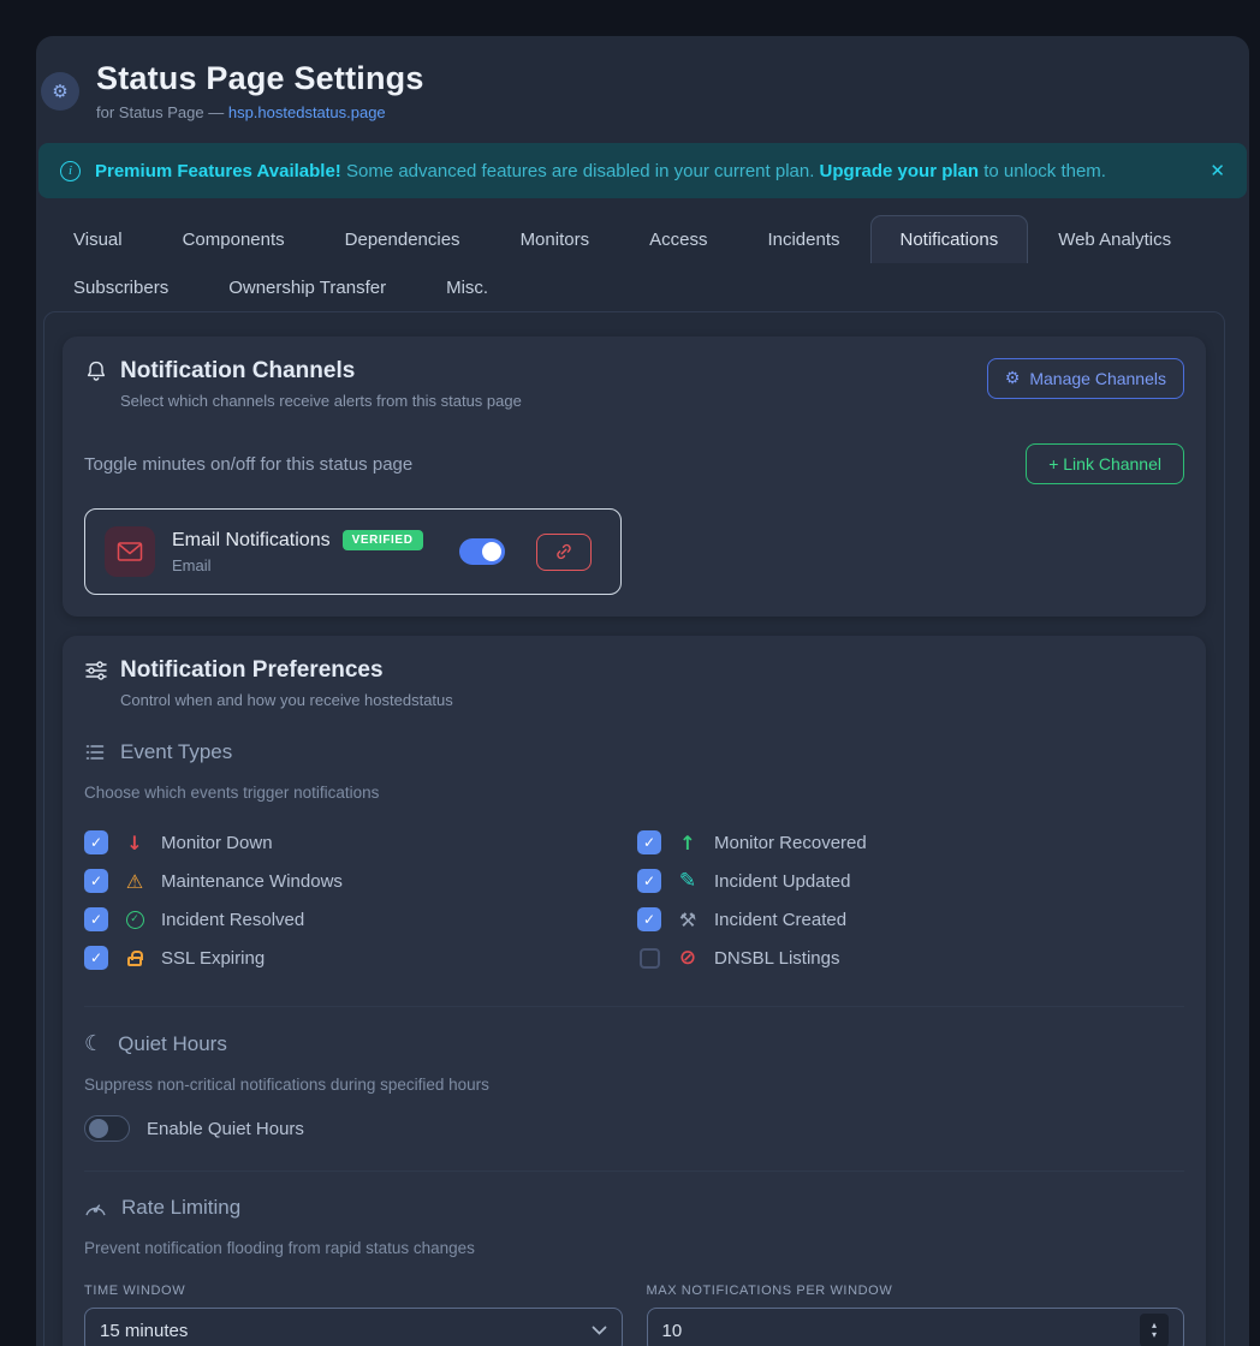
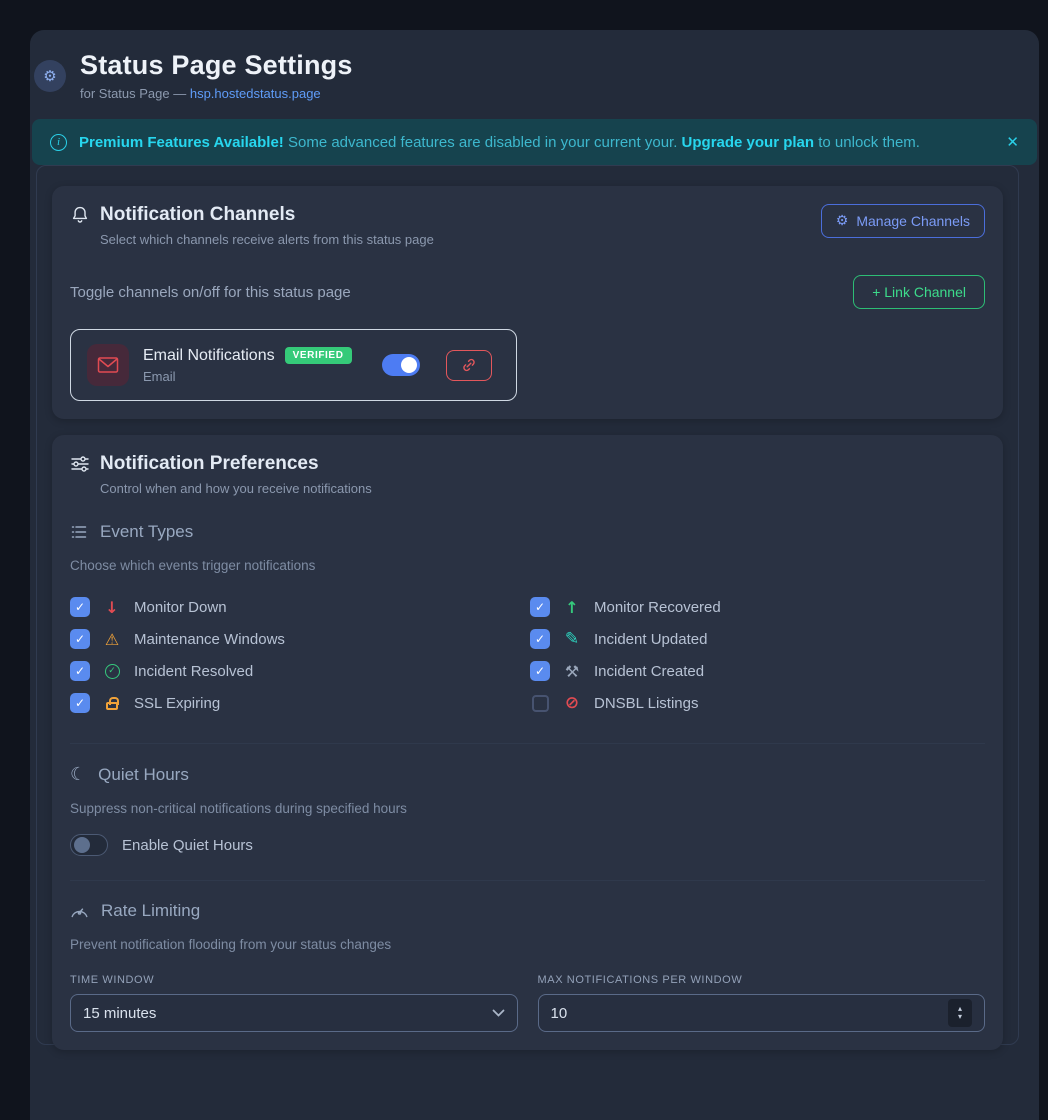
  ⚙
  Status Page Settings
  for Status Page — hsp.hostedstatus.page
  i
- Premium Features Available! Some advanced features are disabled in your current plan. Upgrade your plan to unlock them.
+ Premium Features Available! Some advanced features are disabled in your current your. Upgrade your plan to unlock them.
  ✕
- Visual
- Components
- Dependencies
- Monitors
- Access
- Incidents
- Notifications
- Web Analytics
- Subscribers
- Ownership Transfer
- Misc.
  Notification Channels
  Select which channels receive alerts from this status page
  ⚙
  Manage Channels
- Toggle minutes on/off for this status page
+ Toggle channels on/off for this status page
  + Link Channel
  Email Notifications
  VERIFIED
  Email
  Notification Preferences
- Control when and how you receive hostedstatus
+ Control when and how you receive notifications
  Event Types
  Choose which events trigger notifications
  ✓
  ↓
  Monitor Down
  ✓
  ⚠
  Maintenance Windows
  ✓
  ✓
  Incident Resolved
  ✓
  SSL Expiring
  ✓
  ↑
  Monitor Recovered
  ✓
  ✎
  Incident Updated
  ✓
  ⚒
  Incident Created
  ⊘
  DNSBL Listings
  ☾
  Quiet Hours
  Suppress non-critical notifications during specified hours
  Enable Quiet Hours
  Rate Limiting
- Prevent notification flooding from rapid status changes
+ Prevent notification flooding from your status changes
  TIME WINDOW
  15 minutes
  MAX NOTIFICATIONS PER WINDOW
  10
  ▴
  ▾
